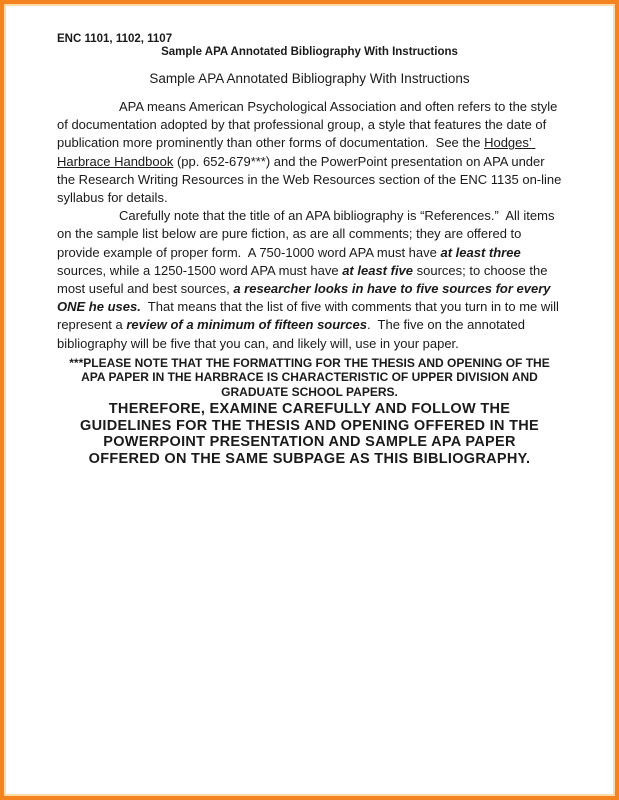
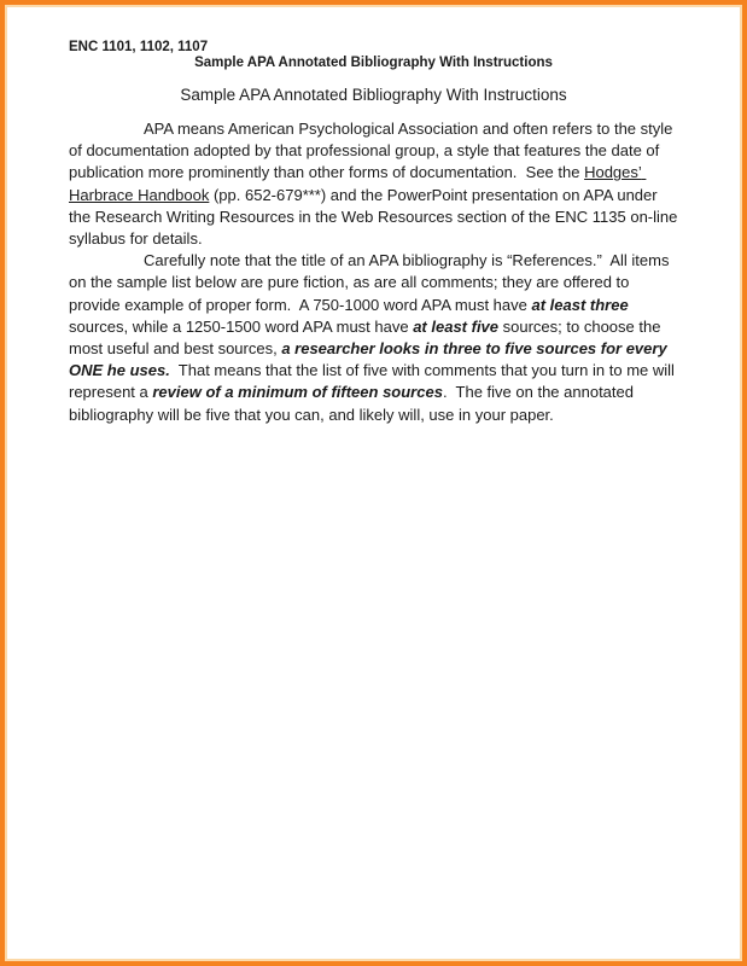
  ENC 1101, 1102, 1107
  Sample APA Annotated Bibliography With Instructions
  Sample APA Annotated Bibliography With Instructions
  APA means American Psychological Association and often refers to the style of documentation adopted by that professional group, a style that features the date of publication more prominently than other forms of documentation. See the Hodges’ Harbrace Handbook (pp. 652-679***) and the PowerPoint presentation on APA under the Research Writing Resources in the Web Resources section of the ENC 1135 on-line syllabus for details.
- Carefully note that the title of an APA bibliography is “References.” All items on the sample list below are pure fiction, as are all comments; they are offered to provide example of proper form. A 750-1000 word APA must have at least three sources, while a 1250-1500 word APA must have at least five sources; to choose the most useful and best sources, a researcher looks in have to five sources for every ONE he uses. That means that the list of five with comments that you turn in to me will represent a review of a minimum of fifteen sources. The five on the annotated bibliography will be five that you can, and likely will, use in your paper.
+ Carefully note that the title of an APA bibliography is “References.” All items on the sample list below are pure fiction, as are all comments; they are offered to provide example of proper form. A 750-1000 word APA must have at least three sources, while a 1250-1500 word APA must have at least five sources; to choose the most useful and best sources, a researcher looks in three to five sources for every ONE he uses. That means that the list of five with comments that you turn in to me will represent a review of a minimum of fifteen sources. The five on the annotated bibliography will be five that you can, and likely will, use in your paper.
- ***PLEASE NOTE THAT THE FORMATTING FOR THE THESIS AND OPENING OF THE APA PAPER IN THE HARBRACE IS CHARACTERISTIC OF UPPER DIVISION AND GRADUATE SCHOOL PAPERS.
- THEREFORE, EXAMINE CAREFULLY AND FOLLOW THE GUIDELINES FOR THE THESIS AND OPENING OFFERED IN THE POWERPOINT PRESENTATION AND SAMPLE APA PAPER OFFERED ON THE SAME SUBPAGE AS THIS BIBLIOGRAPHY.
